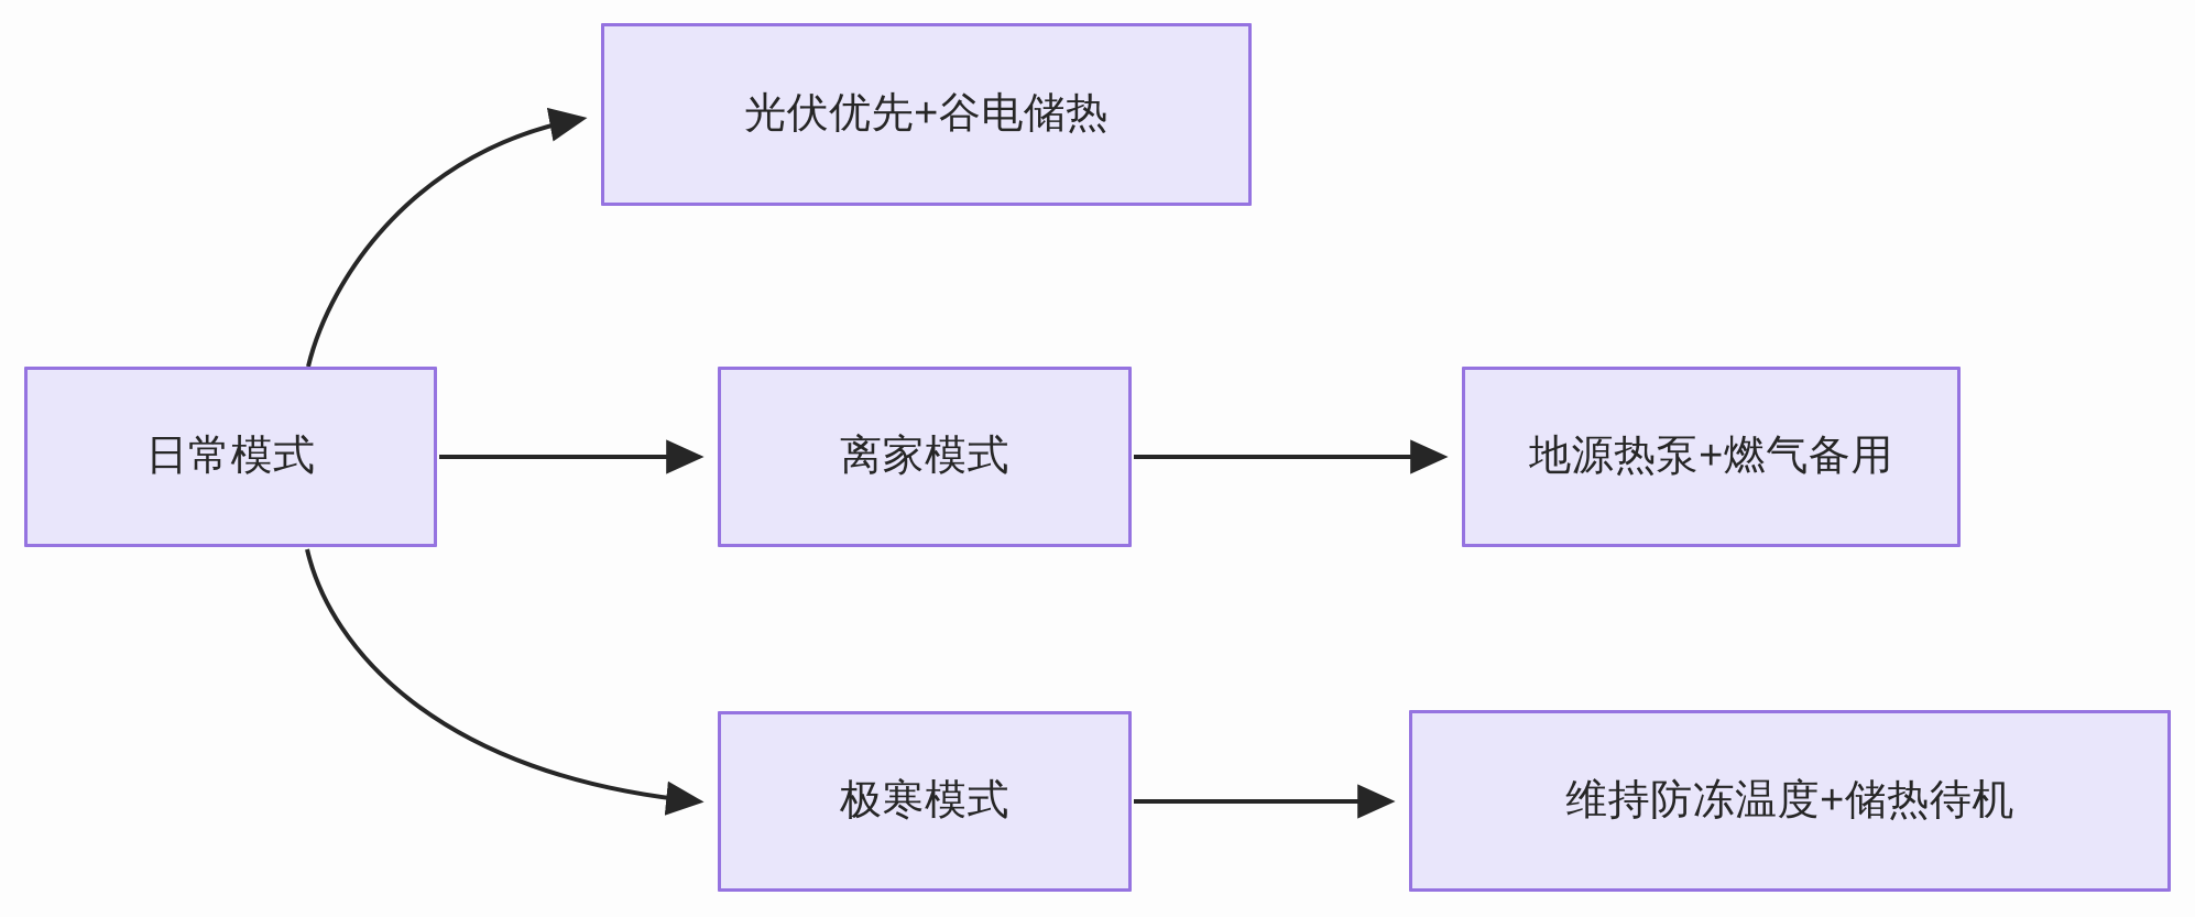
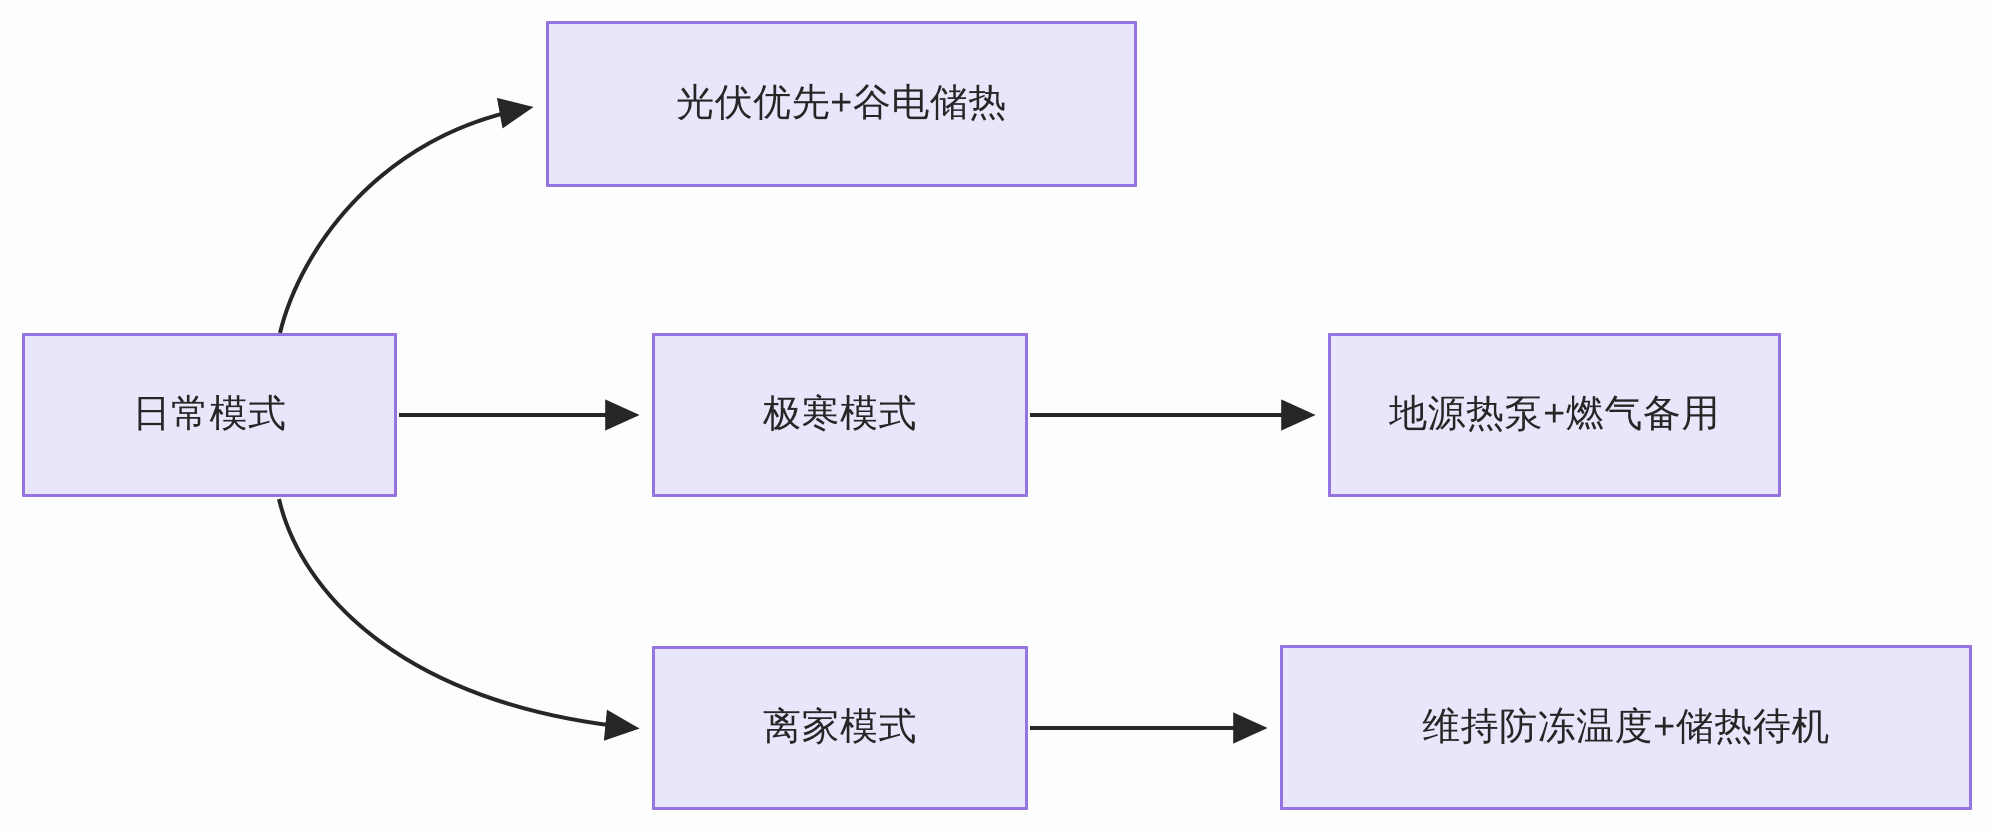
  日常模式
  光伏优先+谷电储热
- 离家模式
+ 极寒模式
  地源热泵+燃气备用
- 极寒模式
+ 离家模式
  维持防冻温度+储热待机
